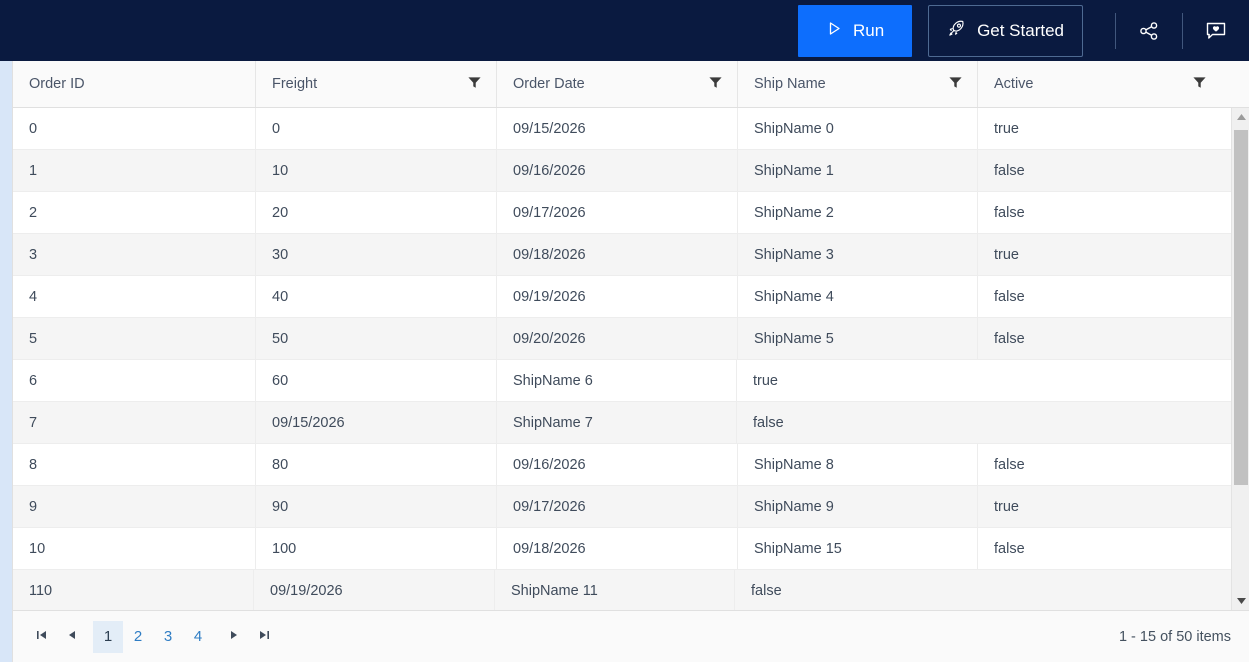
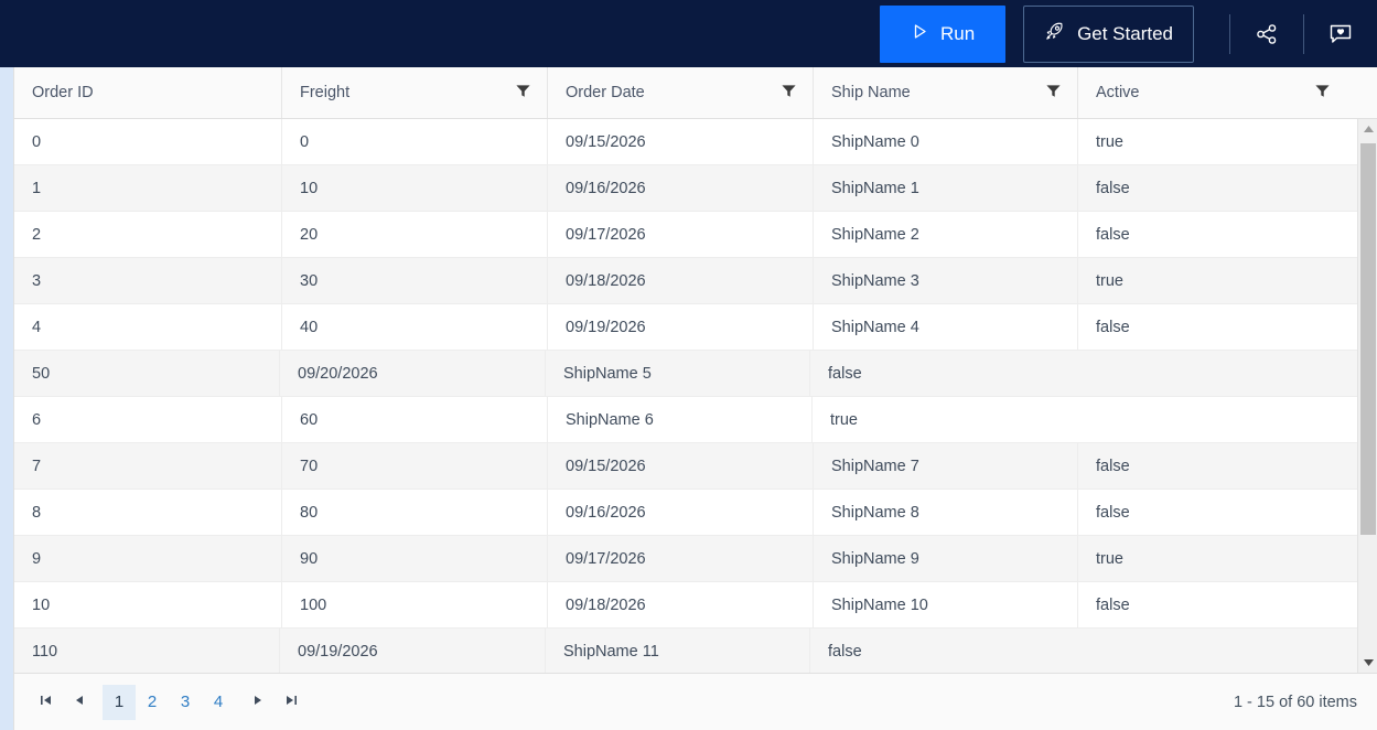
  Run
  Get Started
  Order ID
  Freight
  Order Date
  Ship Name
  Active
  0
  0
  09/15/2026
  ShipName 0
  true
  1
  10
  09/16/2026
  ShipName 1
  false
  2
  20
  09/17/2026
  ShipName 2
  false
  3
  30
  09/18/2026
  ShipName 3
  true
  4
  40
  09/19/2026
  ShipName 4
  false
- 5
  50
  09/20/2026
  ShipName 5
  false
  6
  60
  ShipName 6
  true
  7
+ 70
  09/15/2026
  ShipName 7
  false
  8
  80
  09/16/2026
  ShipName 8
  false
  9
  90
  09/17/2026
  ShipName 9
  true
  10
  100
  09/18/2026
- ShipName 15
+ ShipName 10
  false
  110
  09/19/2026
  ShipName 11
  false
  1
  2
  3
  4
- 1 - 15 of 50 items
+ 1 - 15 of 60 items
